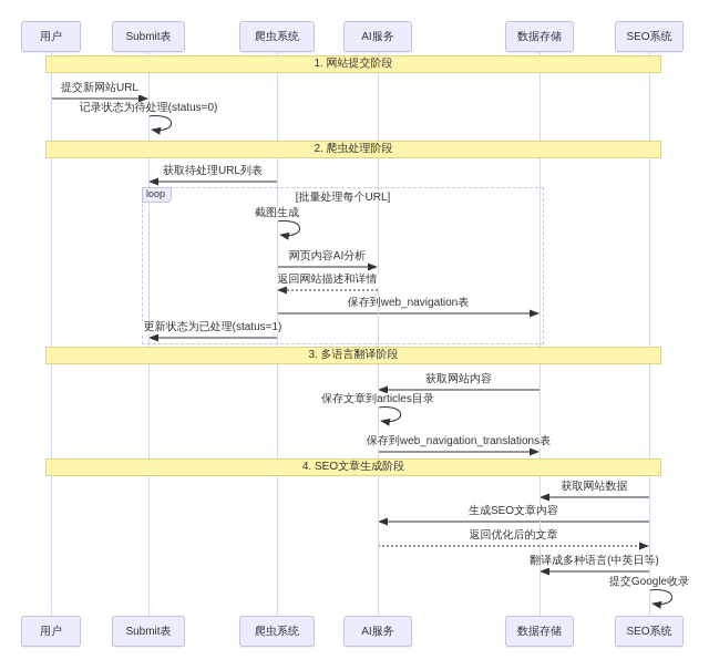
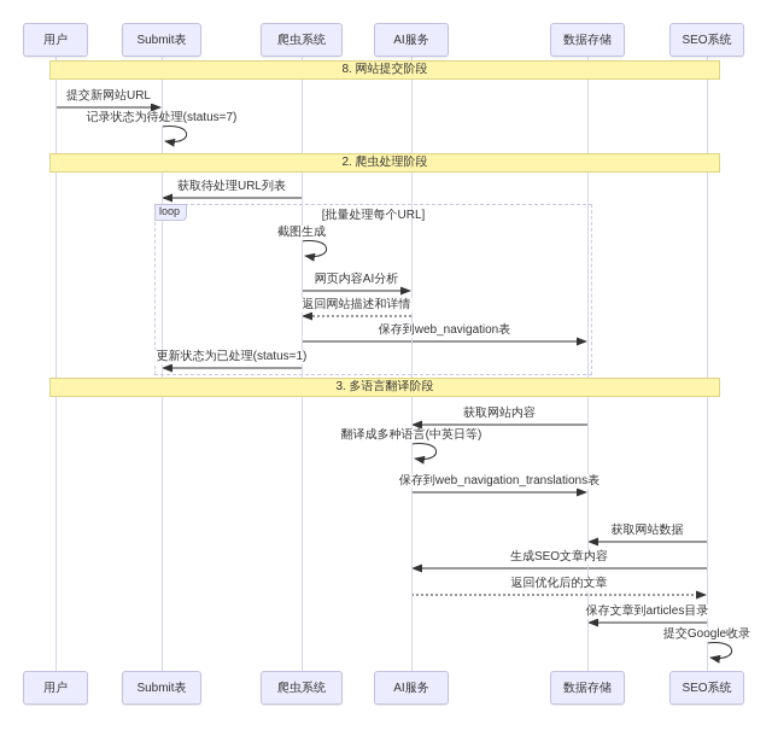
- 1. 网站提交阶段
+ 8. 网站提交阶段
  2. 爬虫处理阶段
  3. 多语言翻译阶段
- 4. SEO文章生成阶段
  loop
  [批量处理每个URL]
  用户
  用户
  Submit表
  Submit表
  爬虫系统
  爬虫系统
  AI服务
  AI服务
  数据存储
  数据存储
  SEO系统
  SEO系统
  提交新网站URL
- 记录状态为待处理(status=0)
+ 记录状态为待处理(status=7)
  获取待处理URL列表
  截图生成
  网页内容AI分析
  返回网站描述和详情
  保存到web_navigation表
  更新状态为已处理(status=1)
  获取网站内容
- 保存文章到articles目录
+ 翻译成多种语言(中英日等)
  保存到web_navigation_translations表
  获取网站数据
  生成SEO文章内容
  返回优化后的文章
- 翻译成多种语言(中英日等)
+ 保存文章到articles目录
  提交Google收录
